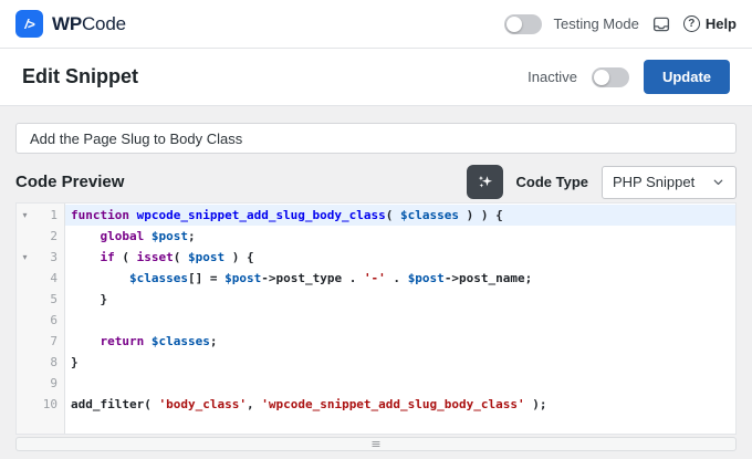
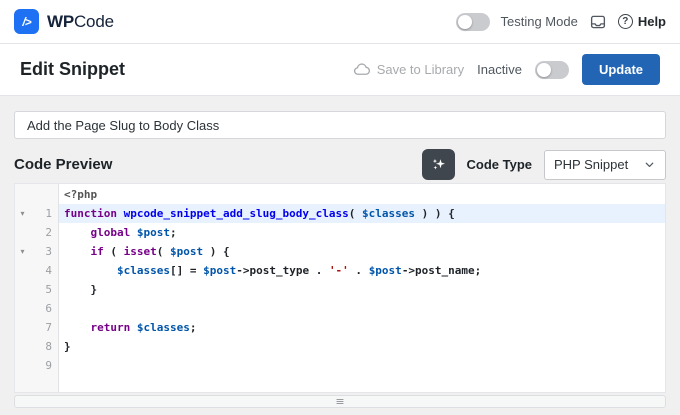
  />
  WPCode
  Testing Mode
  ?
  Help
  Edit Snippet
+ Save to Library
  Inactive
  Update
  Add the Page Slug to Body Class
  Code Preview
  Code Type
  PHP Snippet
+ <?php
  ▾
  1
  function wpcode_snippet_add_slug_body_class( $classes ) ) {
  2
  global $post;
  ▾
  3
  if ( isset( $post ) {
  4
  $classes[] = $post->post_type . '-' . $post->post_name;
  5
  }
  6
  7
  return $classes;
  8
  }
  9
- 10
- add_filter( 'body_class', 'wpcode_snippet_add_slug_body_class' );
  ≡
